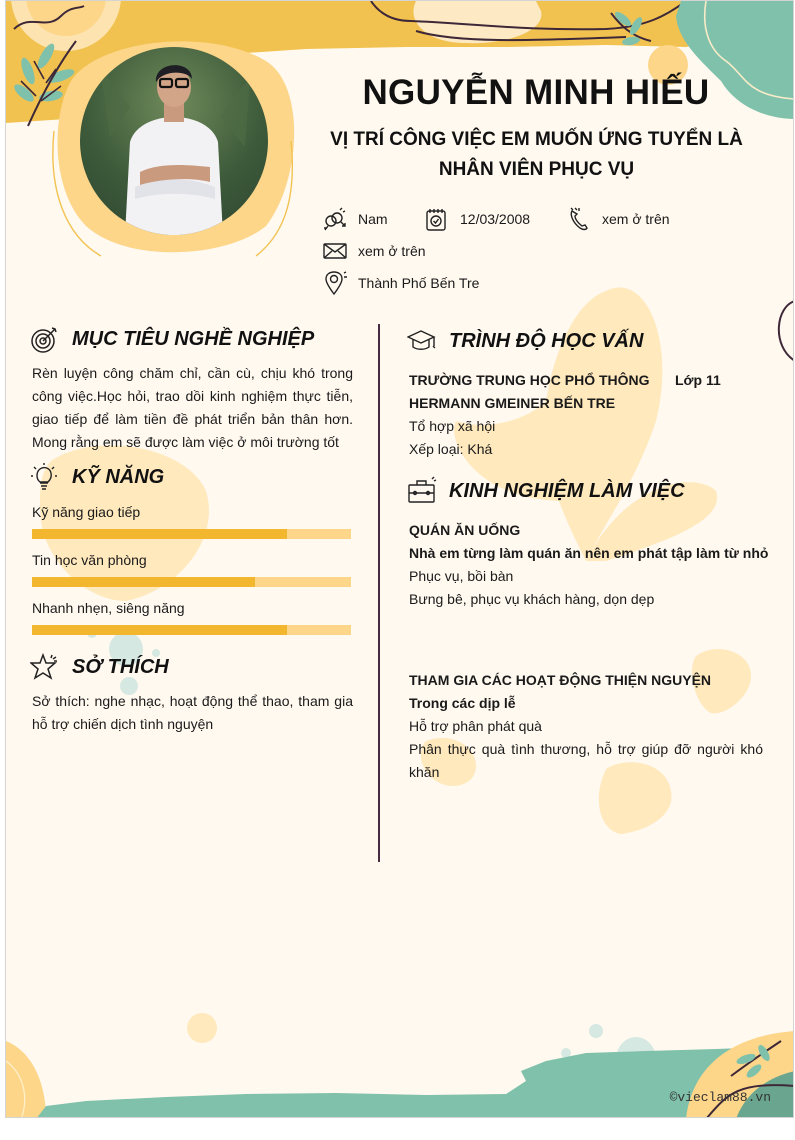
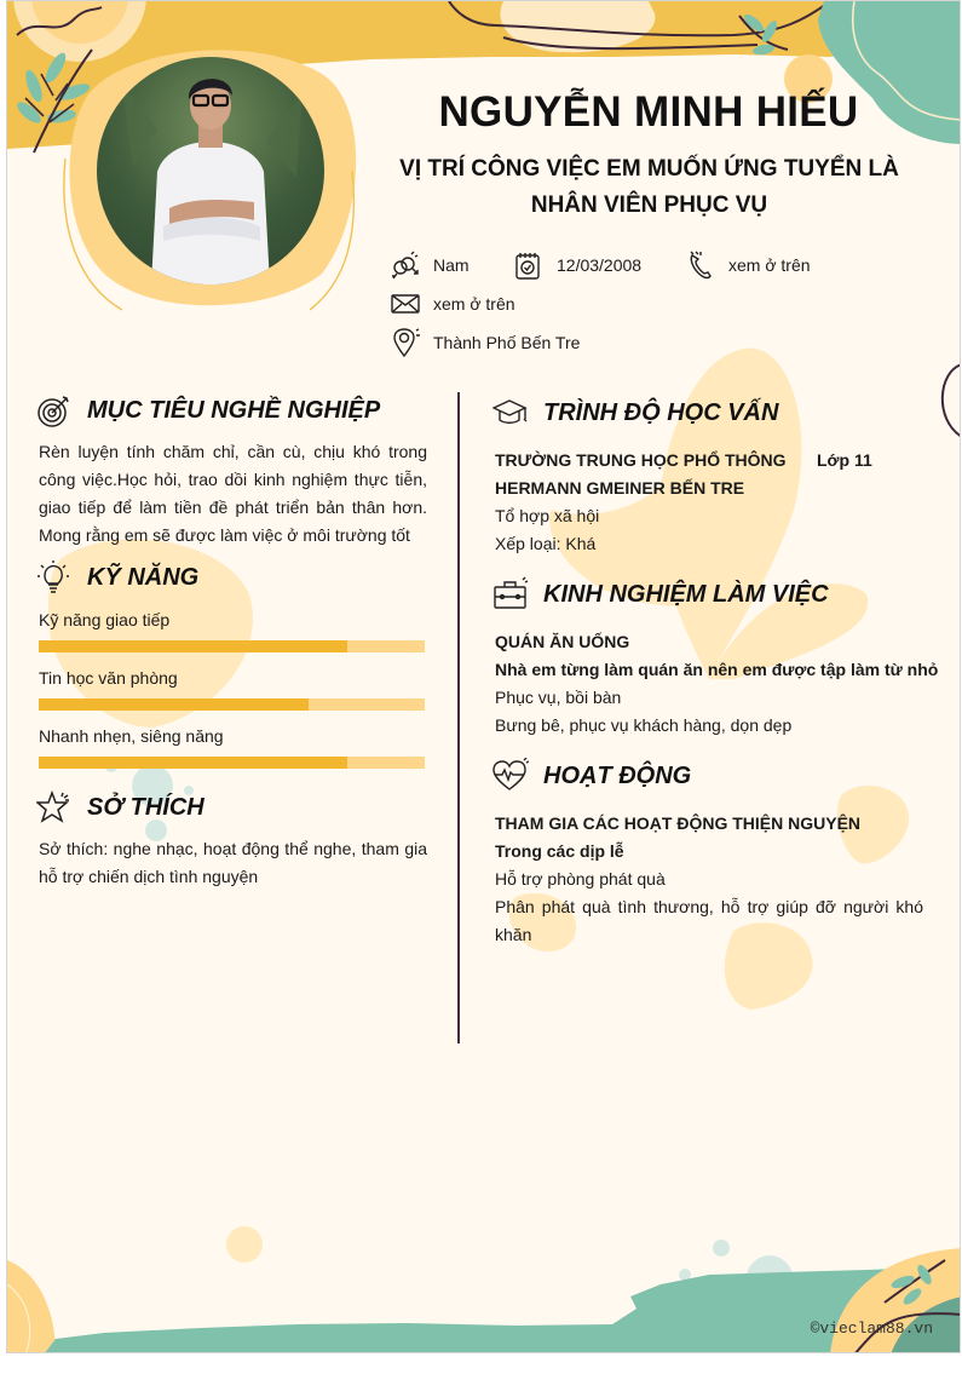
  NGUYỄN MINH HIẾU
  VỊ TRÍ CÔNG VIỆC EM MUỐN ỨNG TUYỂN LÀ
  NHÂN VIÊN PHỤC VỤ
  Nam
  12/03/2008
  xem ở trên
  xem ở trên
  Thành Phố Bến Tre
  MỤC TIÊU NGHỀ NGHIỆP
- Rèn luyện công chăm chỉ, cần cù, chịu khó trong công việc.Học hỏi, trao dồi kinh nghiệm thực tiễn, giao tiếp để làm tiền đề phát triển bản thân hơn. Mong rằng em sẽ được làm việc ở môi trường tốt
+ Rèn luyện tính chăm chỉ, cần cù, chịu khó trong công việc.Học hỏi, trao dồi kinh nghiệm thực tiễn, giao tiếp để làm tiền đề phát triển bản thân hơn. Mong rằng em sẽ được làm việc ở môi trường tốt
  KỸ NĂNG
  Kỹ năng giao tiếp
  Tin học văn phòng
  Nhanh nhẹn, siêng năng
  SỞ THÍCH
- Sở thích: nghe nhạc, hoạt động thể thao, tham gia hỗ trợ chiến dịch tình nguyện
+ Sở thích: nghe nhạc, hoạt động thể nghe, tham gia hỗ trợ chiến dịch tình nguyện
  TRÌNH ĐỘ HỌC VẤN
  TRƯỜNG TRUNG HỌC PHỔ THÔNG
  Lớp 11
  HERMANN GMEINER BẾN TRE
  Tổ hợp xã hội
  Xếp loại: Khá
  KINH NGHIỆM LÀM VIỆC
  QUÁN ĂN UỐNG
- Nhà em từng làm quán ăn nên em phát tập làm từ nhỏ
+ Nhà em từng làm quán ăn nên em được tập làm từ nhỏ
  Phục vụ, bồi bàn
  Bưng bê, phục vụ khách hàng, dọn dẹp
+ HOẠT ĐỘNG
  THAM GIA CÁC HOẠT ĐỘNG THIỆN NGUYỆN
  Trong các dịp lễ
- Hỗ trợ phân phát quà
+ Hỗ trợ phòng phát quà
- Phân thực quà tình thương, hỗ trợ giúp đỡ người khó khăn
+ Phân phát quà tình thương, hỗ trợ giúp đỡ người khó khăn
  ©vieclam88.vn
